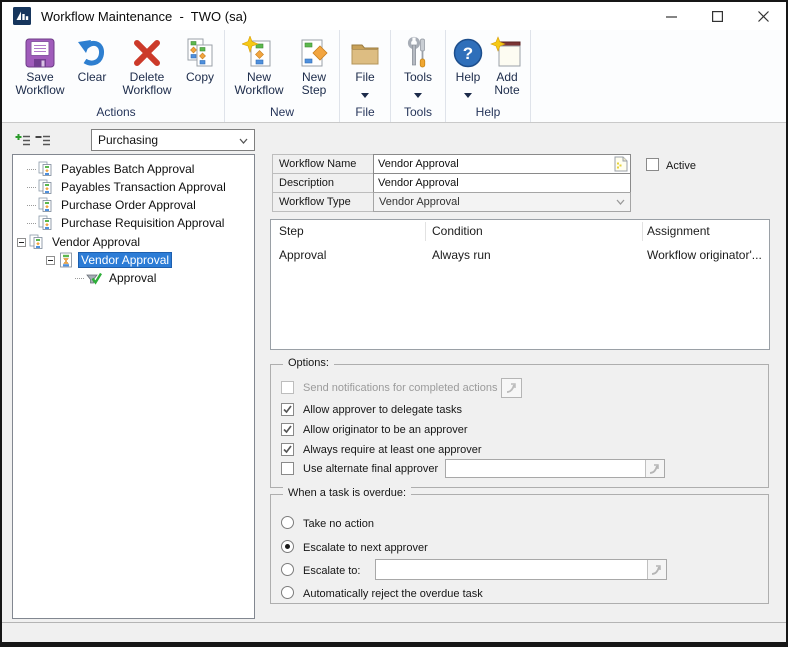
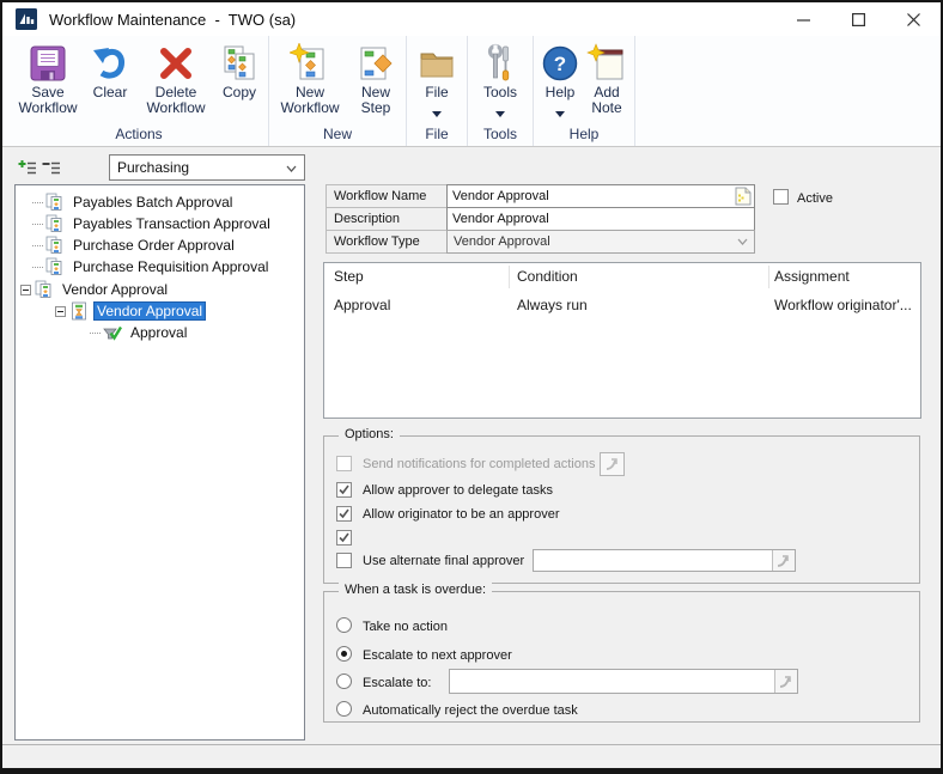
  Workflow Maintenance - TWO (sa)
  Save Workflow
  Clear
  Delete Workflow
  Copy
  Actions
  New Workflow
  New Step
  New
  File
  File
  Tools
  Tools
  ?
  Help
  Add Note
  Help
  Purchasing
  Payables Batch Approval
  Payables Transaction Approval
  Purchase Order Approval
  Purchase Requisition Approval
  Vendor Approval
  Vendor Approval
  Approval
  Workflow Name
  Vendor Approval
  Description
  Vendor Approval
  Workflow Type
  Vendor Approval
  Active
  Step
  Condition
  Assignment
  Approval
  Always run
  Workflow originator'...
  Options:
  Send notifications for completed actions
  Allow approver to delegate tasks
  Allow originator to be an approver
- Always require at least one approver
  Use alternate final approver
  When a task is overdue:
  Take no action
  Escalate to next approver
  Escalate to:
  Automatically reject the overdue task
